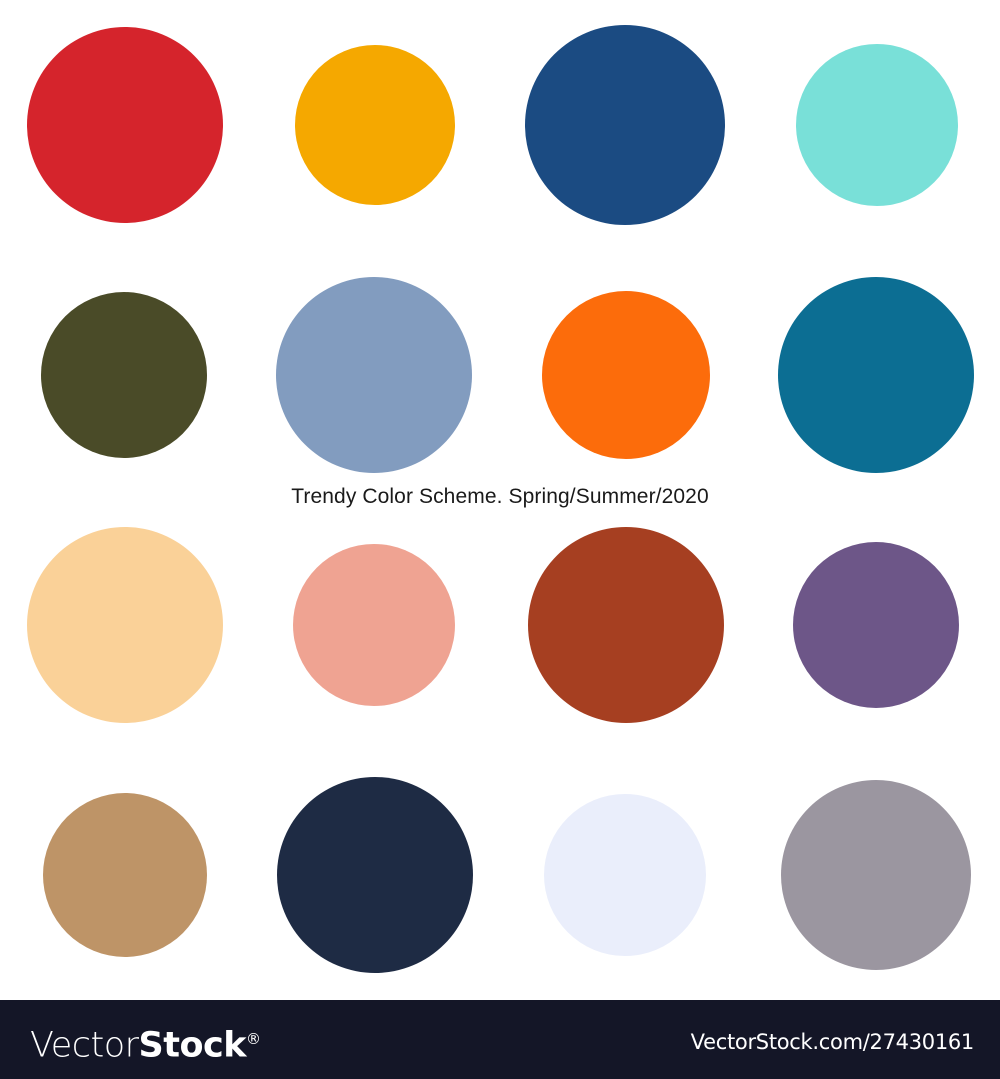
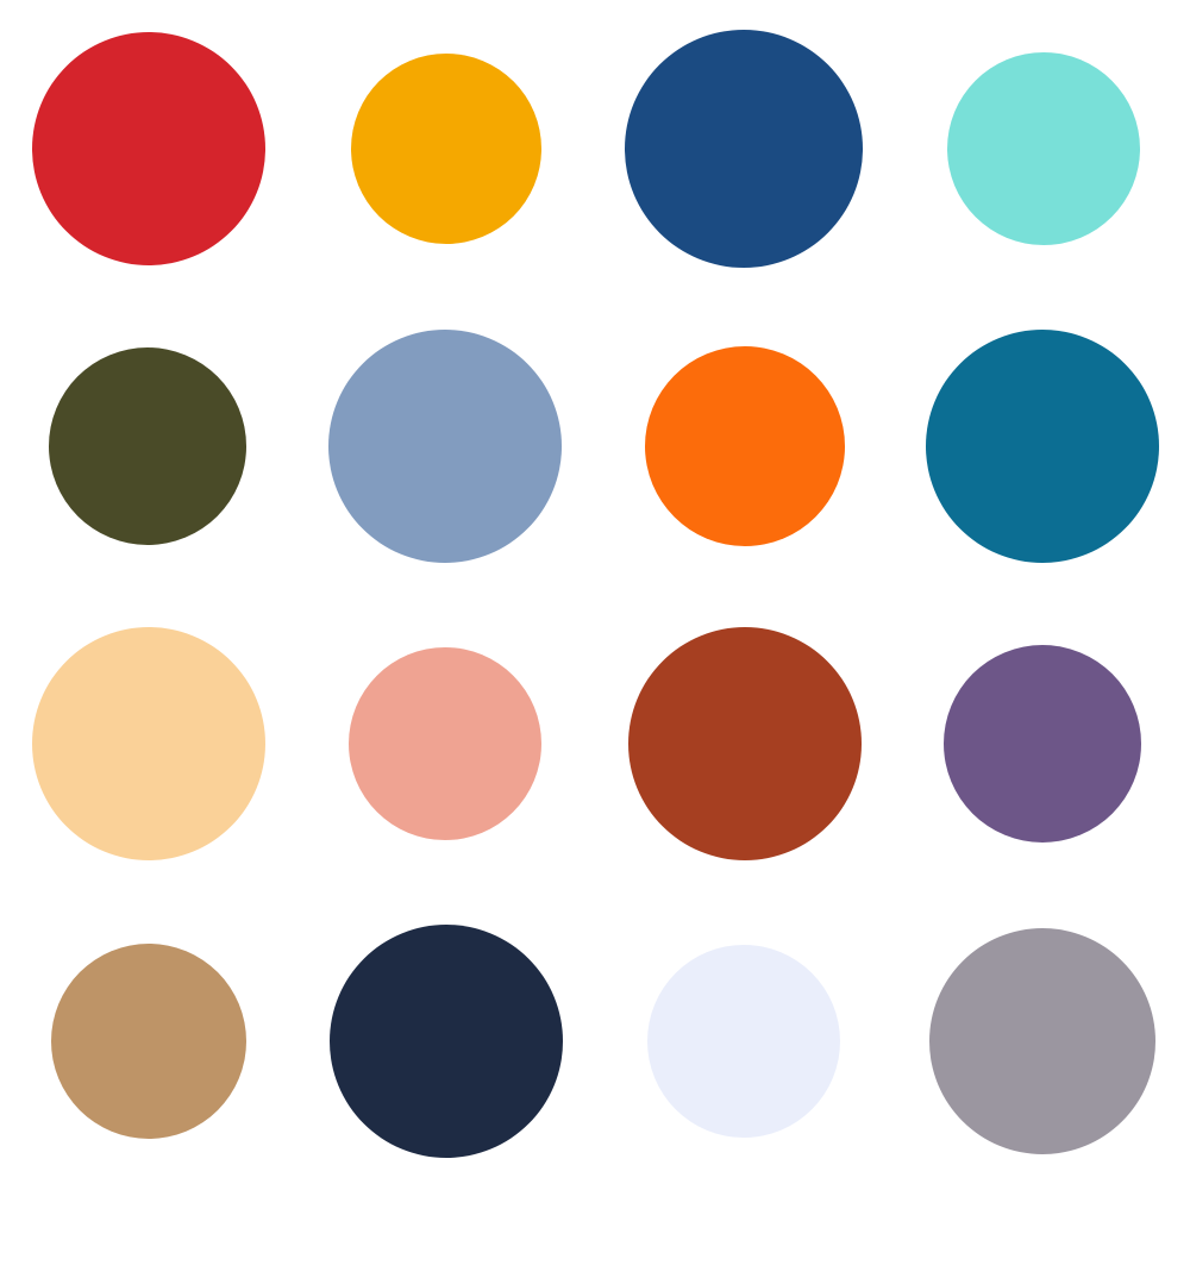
- Trendy Color Scheme. Spring/Summer/2020
- VectorStock®
- VectorStock.com/27430161
